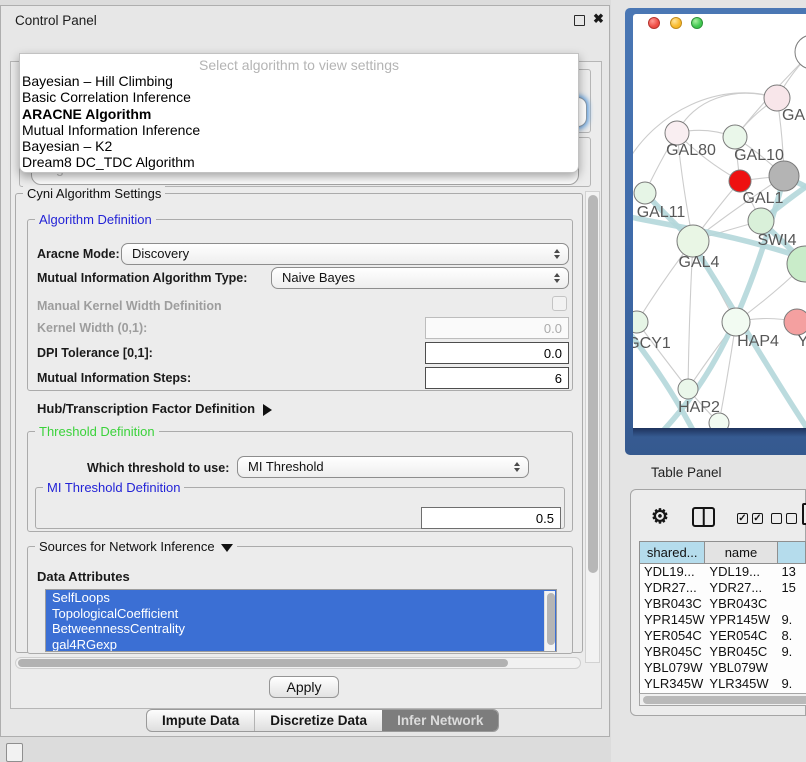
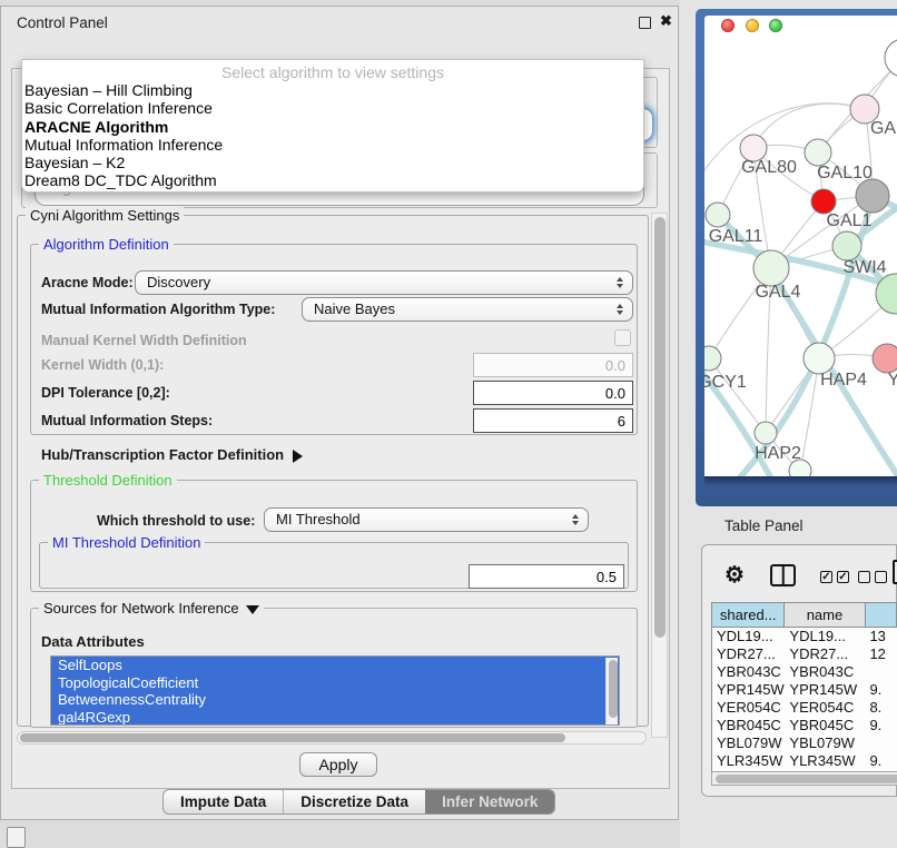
  Control Panel
  ✖
  Select algorithm to view settings
  Bayesian – Hill Climbing
  Basic Correlation Inference
  ARACNE Algorithm
  Mutual Information Inference
  Bayesian – K2
  Dream8 DC_TDC Algorithm
  Cyni Algorithm Settings
  Algorithm Definition
  Aracne Mode:
  Discovery
  Mutual Information Algorithm Type:
  Naive Bayes
  Manual Kernel Width Definition
  Kernel Width (0,1):
  0.0
- DPI Tolerance [0,1]:
+ DPI Tolerance [0,2]:
  0.0
  Mutual Information Steps:
  6
  Hub/Transcription Factor Definition
  Threshold Definition
  Which threshold to use:
  MI Threshold
  MI Threshold Definition
  0.5
  Sources for Network Inference
  Data Attributes
  SelfLoops
  TopologicalCoefficient
  BetweennessCentrality
  gal4RGexp
  Apply
  Impute Data
  Discretize Data
  Infer Network
  GAL80
  GAL10
  GAL1
  GAL11
  SWI4
  GAL4
  GCY1
  HAP4
  Y
  HAP2
  Table Panel
  ⚙
  ✓
  ✓
  shared...
  name
  YDL19...
  YDL19...
  13
  YDR27...
  YDR27...
- 15
+ 12
  YBR043C
  YBR043C
  YPR145W
  YPR145W
  9.
  YER054C
  YER054C
  8.
  YBR045C
  YBR045C
  9.
  YBL079W
  YBL079W
  YLR345W
  YLR345W
  9.
